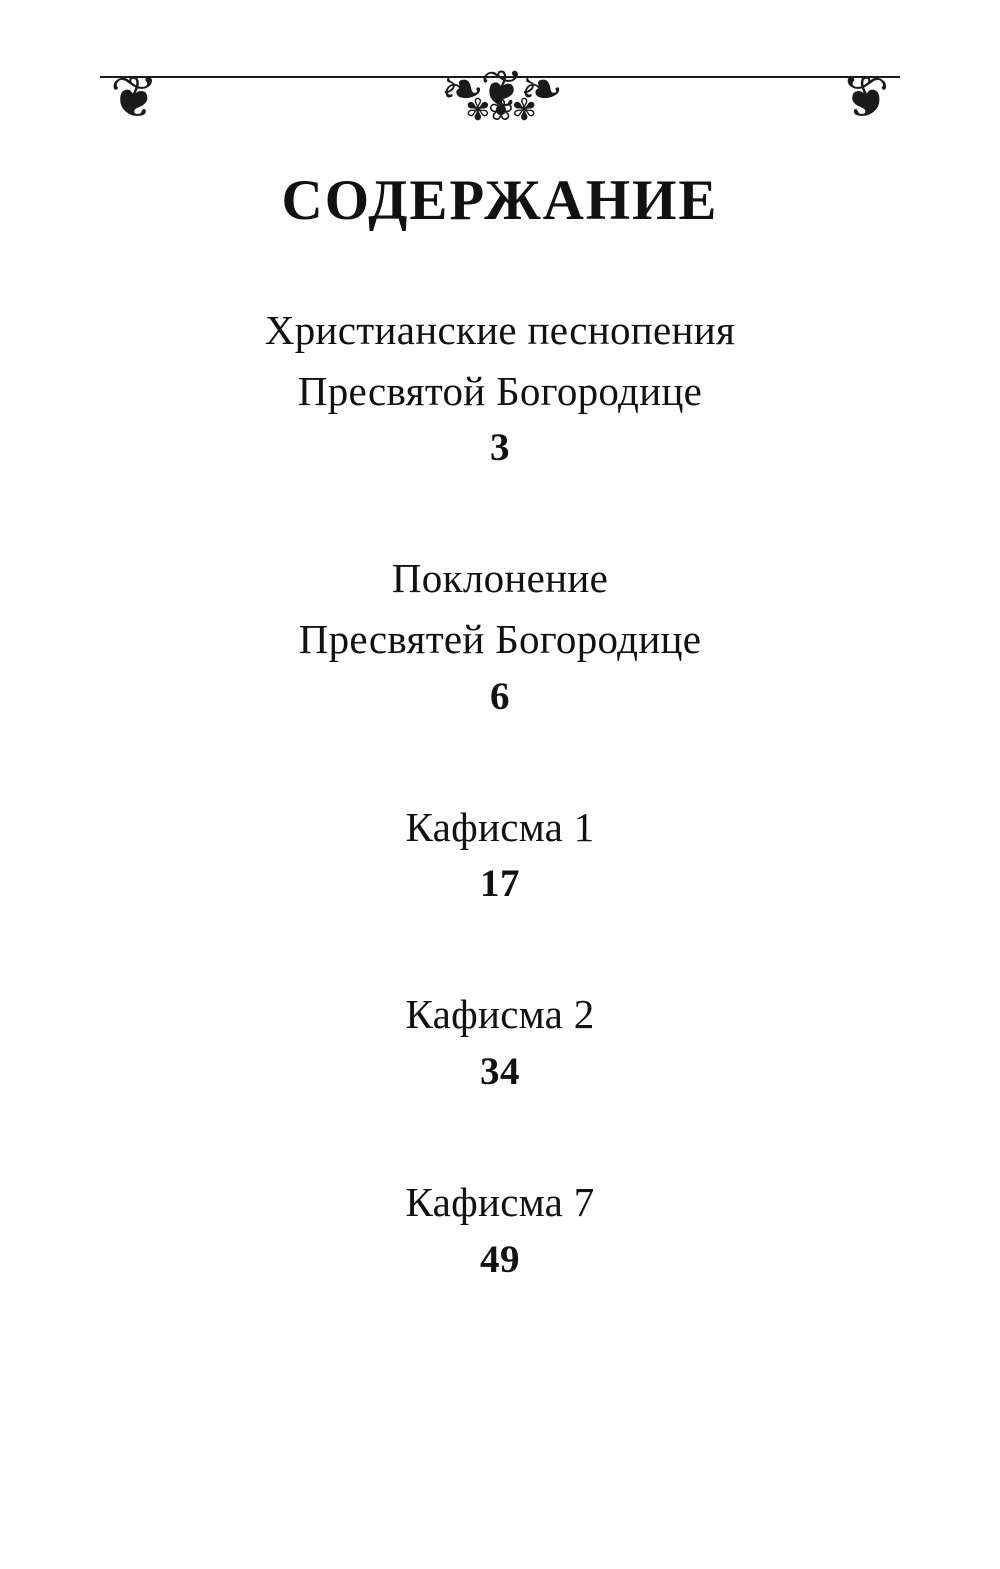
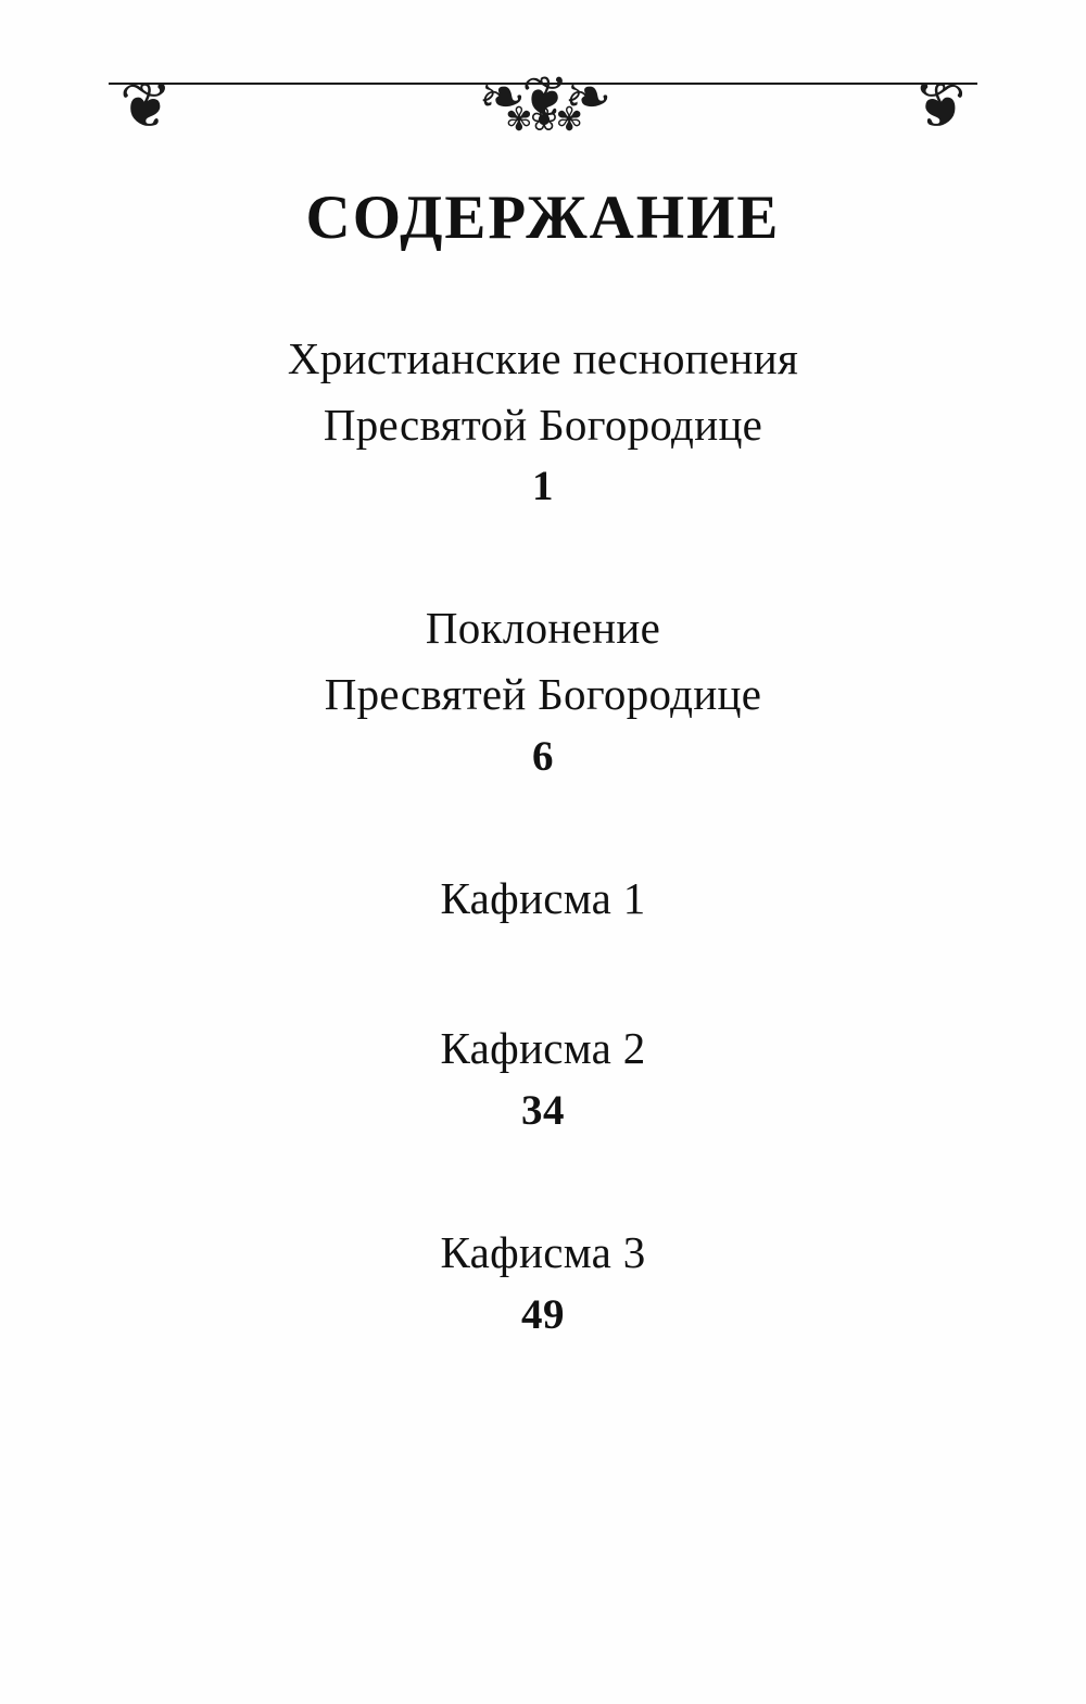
  ❦
  ❧❦❧
  ✾❀✾
  СОДЕРЖАНИЕ
  Христианские песнопения
  Пресвятой Богородице
- 3
+ 1
  Поклонение
  Пресвятей Богородице
  6
  Кафисма 1
- 17
  Кафисма 2
  34
- Кафисма 7
+ Кафисма 3
  49
